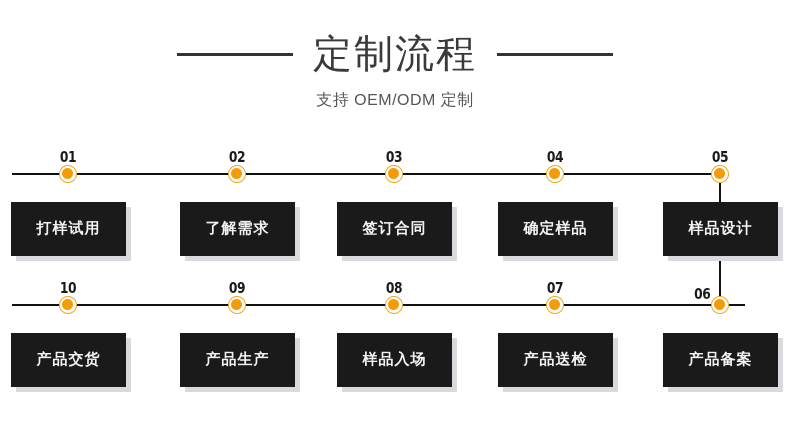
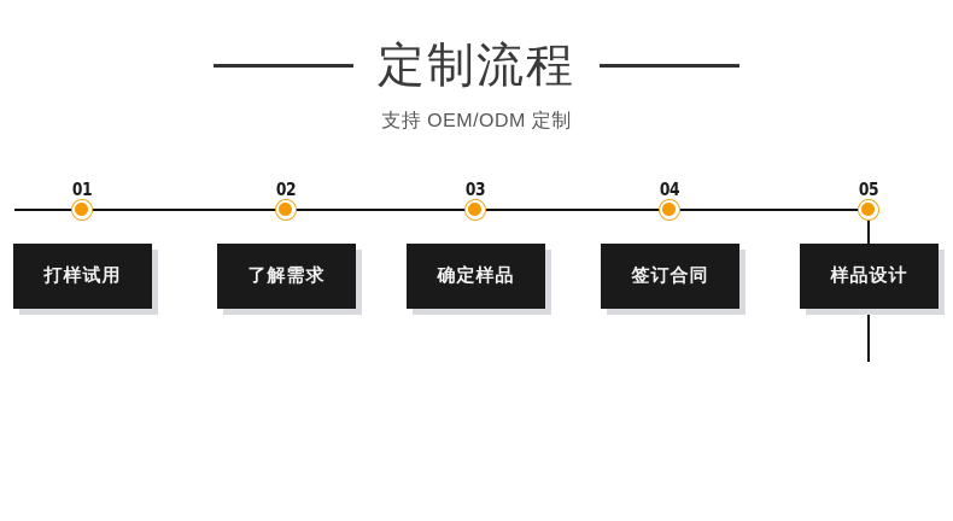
  定制流程
  支持 OEM/ODM 定制
  01
  打样试用
  02
  了解需求
  03
- 签订合同
+ 确定样品
  04
- 确定样品
+ 签订合同
  05
  样品设计
- 10
- 产品交货
- 09
- 产品生产
- 08
- 样品入场
- 07
- 产品送检
- 06
- 产品备案
